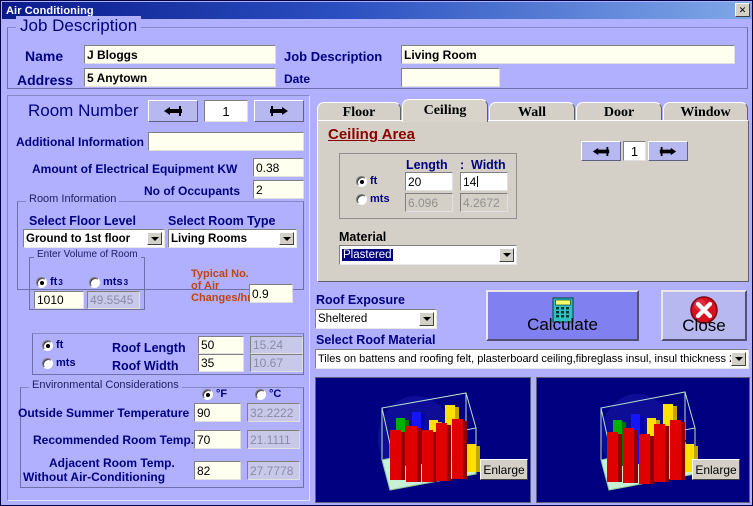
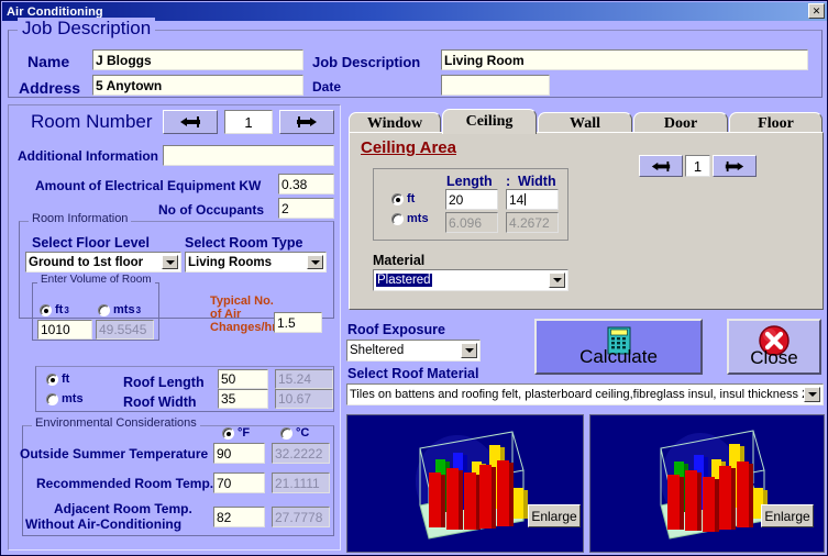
  Air Conditioning
  ✕
  Job Description
  Name
  J Bloggs
  Job Description
  Living Room
  Address
  5 Anytown
  Date
  Room Number
  1
  Additional Information
  Amount of Electrical Equipment KW
  0.38
  No of Occupants
  2
  Room Information
  Select Floor Level
  Select Room Type
  Ground to 1st floor
  Living Rooms
  Enter Volume of Room
  ft
  3
  mts
  3
  1010
  49.5545
  Typical No.
  of Air
  Changes/h
- 0.9
+ 1.5
  ft
  mts
  Roof Length
  Roof Width
  50
  15.24
  35
  10.67
  Environmental Considerations
  °F
  °C
  Outside Summer Temperature
  90
  32.2222
  Recommended Room Temp.
  70
  21.1111
  Adjacent Room Temp.
  Without Air-Conditioning
  82
  27.7778
- Floor
+ Window
  Ceiling
  Wall
  Door
- Window
+ Floor
  Ceiling Area
  1
  Length
  :
  Width
  ft
  mts
  20
  14
  6.096
  4.2672
  Material
  Plastered
  Roof Exposure
  Sheltered
  Select Roof Material
  Tiles on battens and roofing felt, plasterboard ceiling,fibreglass insul, insul thickness
  Calculate
  Close
  Enlarge
  Enlarge
